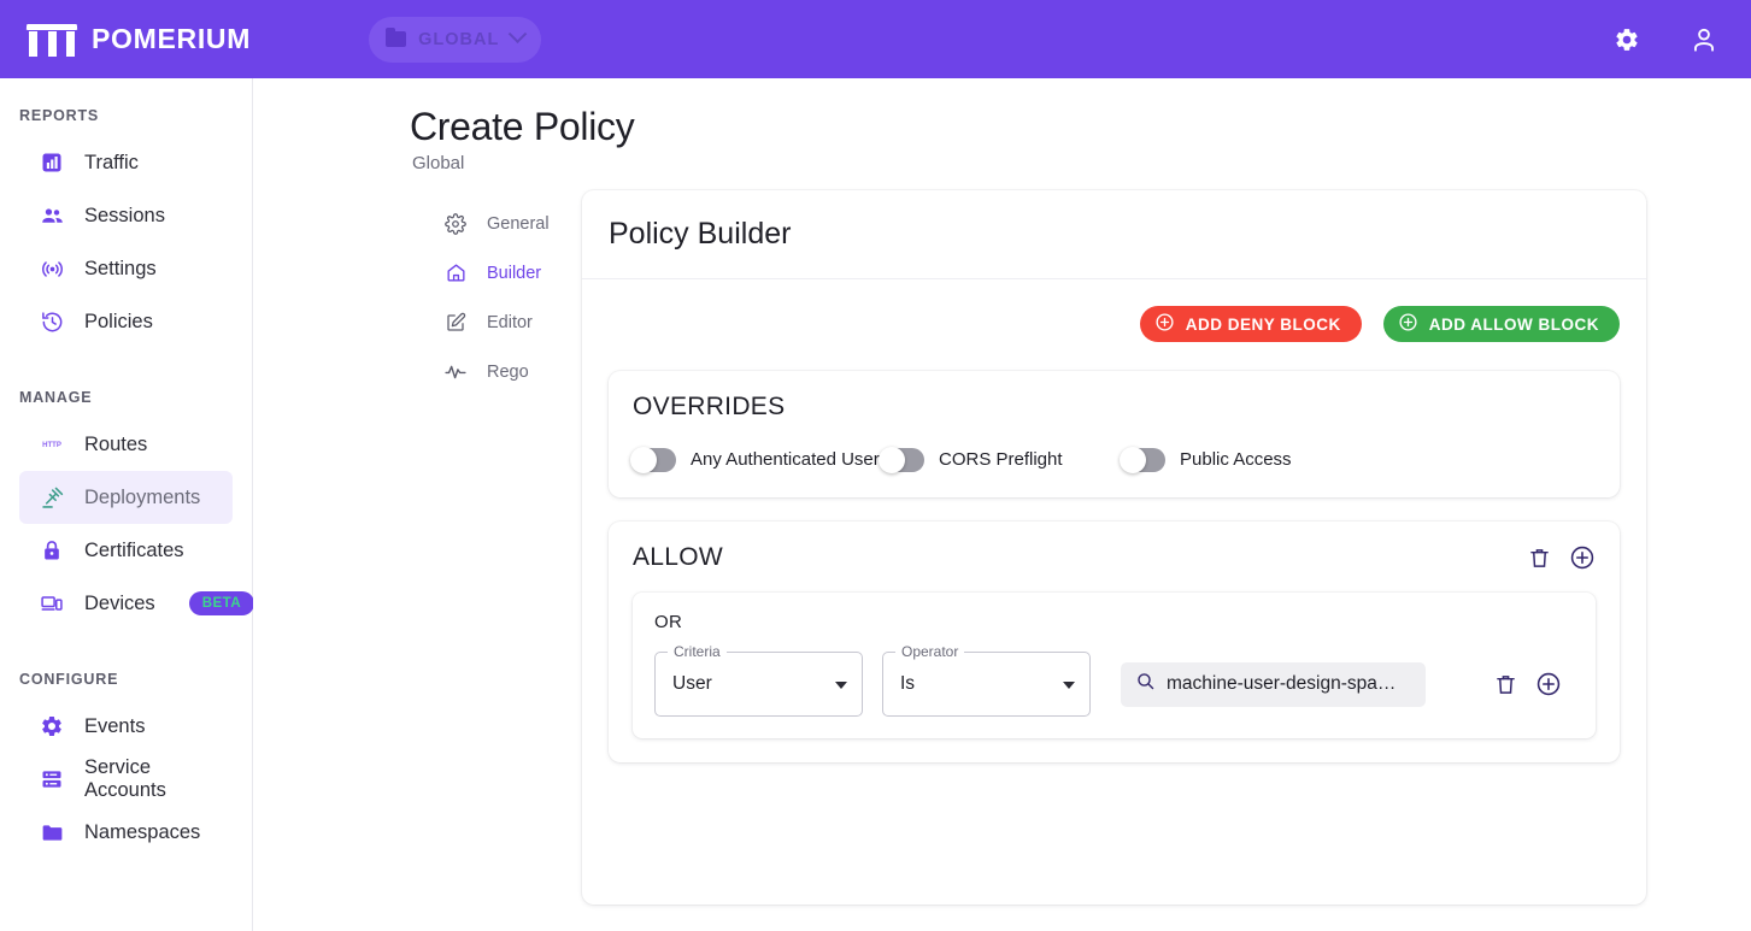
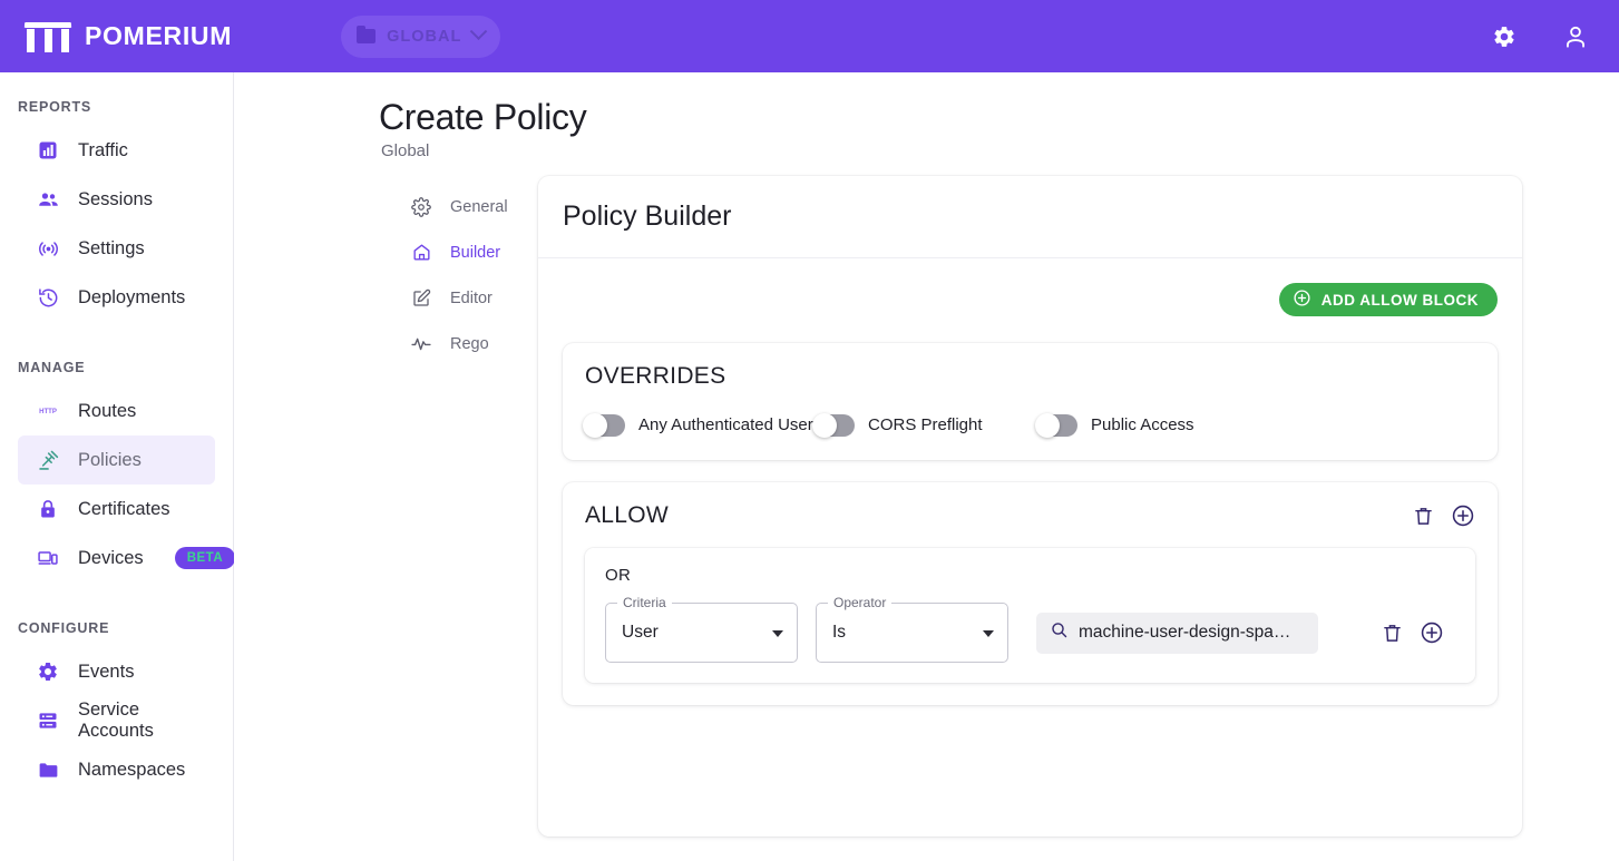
  POMERIUM
  GLOBAL
  REPORTS
  Traffic
  Sessions
  Settings
- Policies
+ Deployments
  MANAGE
  Routes
- Deployments
+ Policies
  Certificates
  Devices
  BETA
  CONFIGURE
  Events
  Service Accounts
  Namespaces
  Create Policy
  Global
  General
  Builder
  Editor
  Rego
  Policy Builder
- ADD DENY BLOCK
  ADD ALLOW BLOCK
  OVERRIDES
  Any Authenticated User
  CORS Preflight
  Public Access
  ALLOW
  OR
  Criteria
  User
  Operator
  Is
  machine-user-design-spa…
